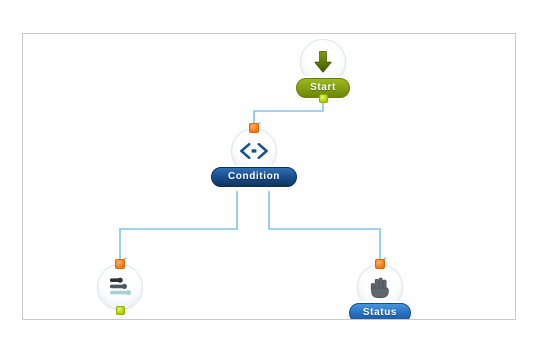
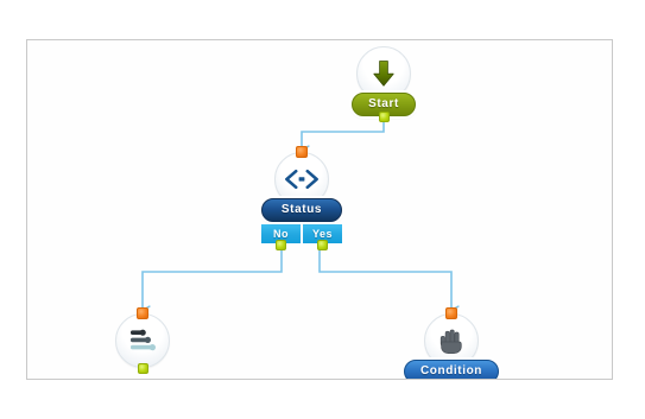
  Start
- Condition
+ Status
+ No
+ Yes
- Status
+ Condition
